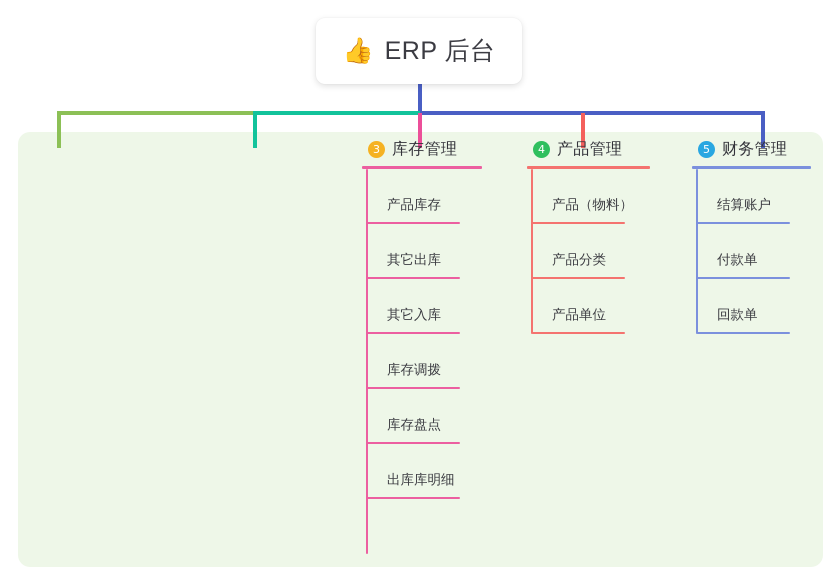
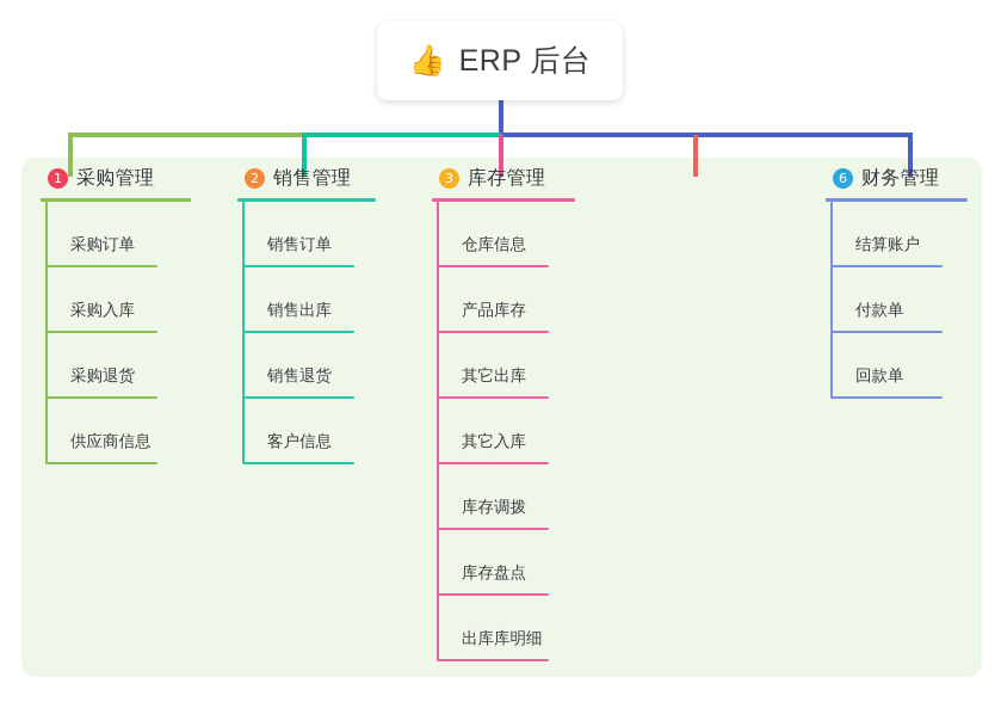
  👍
  ERP 后台
+ 1
+ 采购管理
+ 采购订单
+ 采购入库
+ 采购退货
+ 供应商信息
+ 2
+ 销售管理
+ 销售订单
+ 销售出库
+ 销售退货
+ 客户信息
  3
  库存管理
+ 仓库信息
  产品库存
  其它出库
  其它入库
  库存调拨
  库存盘点
  出库库明细
- 4
- 产品管理
- 产品（物料）
- 产品分类
- 产品单位
- 5
+ 6
  财务管理
  结算账户
  付款单
  回款单
